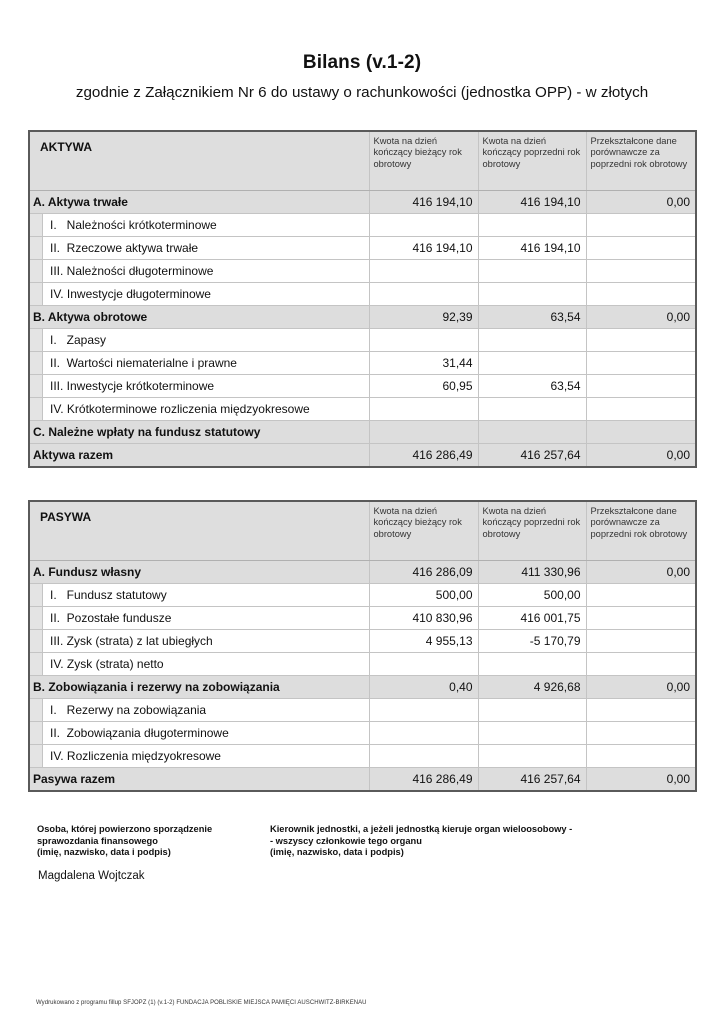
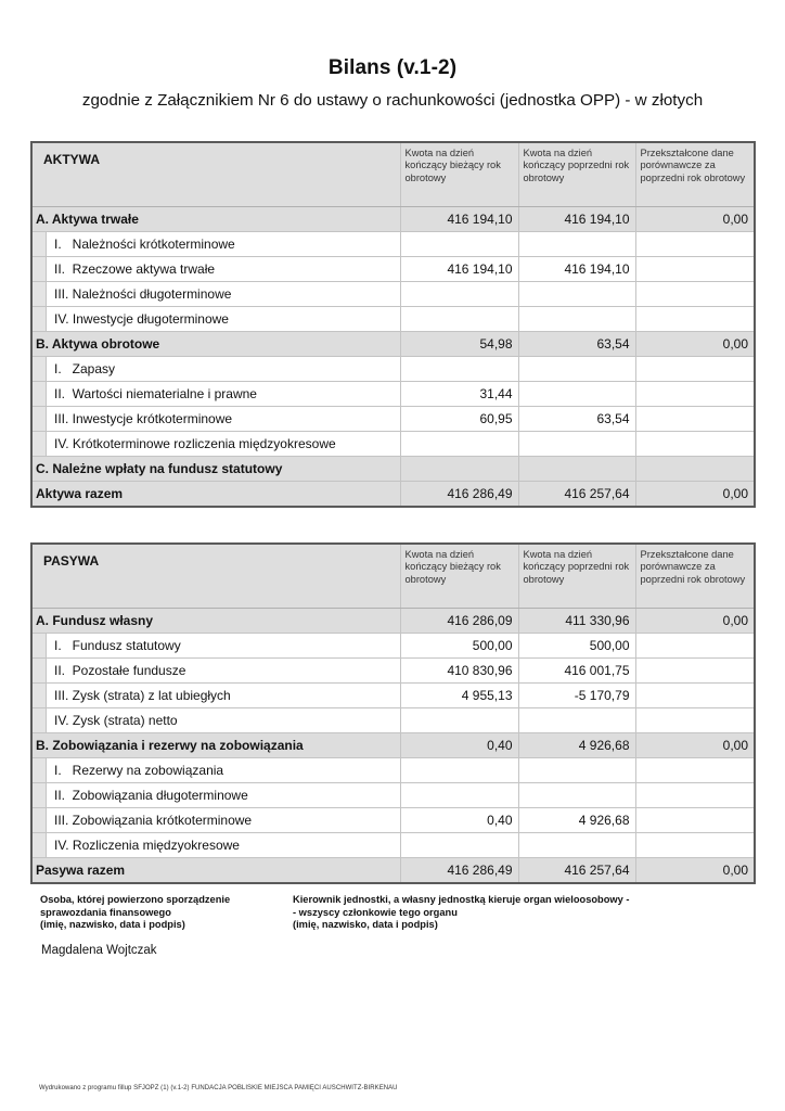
  Bilans (v.1-2)
  zgodnie z Załącznikiem Nr 6 do ustawy o rachunkowości (jednostka OPP) - w złotych
  AKTYWA	Kwota na dzień kończący bieżący rok obrotowy	Kwota na dzień kończący poprzedni rok obrotowy	Przekształcone dane porównawcze za poprzedni rok obrotowy
  A. Aktywa trwałe	416 194,10	416 194,10	0,00
  I. Należności krótkoterminowe
  II. Rzeczowe aktywa trwałe	416 194,10	416 194,10
  III. Należności długoterminowe
  IV. Inwestycje długoterminowe
- B. Aktywa obrotowe	92,39	63,54	0,00
+ B. Aktywa obrotowe	54,98	63,54	0,00
  I. Zapasy
  II. Wartości niematerialne i prawne	31,44
  III. Inwestycje krótkoterminowe	60,95	63,54
  IV. Krótkoterminowe rozliczenia międzyokresowe
  C. Należne wpłaty na fundusz statutowy
  Aktywa razem	416 286,49	416 257,64	0,00
  PASYWA	Kwota na dzień kończący bieżący rok obrotowy	Kwota na dzień kończący poprzedni rok obrotowy	Przekształcone dane porównawcze za poprzedni rok obrotowy
  A. Fundusz własny	416 286,09	411 330,96	0,00
  I. Fundusz statutowy	500,00	500,00
  II. Pozostałe fundusze	410 830,96	416 001,75
  III. Zysk (strata) z lat ubiegłych	4 955,13	-5 170,79
  IV. Zysk (strata) netto
  B. Zobowiązania i rezerwy na zobowiązania	0,40	4 926,68	0,00
  I. Rezerwy na zobowiązania
  II. Zobowiązania długoterminowe
+ III. Zobowiązania krótkoterminowe	0,40	4 926,68
  IV. Rozliczenia międzyokresowe
  Pasywa razem	416 286,49	416 257,64	0,00
  Osoba, której powierzono sporządzenie
  sprawozdania finansowego
  (imię, nazwisko, data i podpis)
- Kierownik jednostki, a jeżeli jednostką kieruje organ wieloosobowy -
+ Kierownik jednostki, a własny jednostką kieruje organ wieloosobowy -
  - wszyscy członkowie tego organu
  (imię, nazwisko, data i podpis)
  Magdalena Wojtczak
